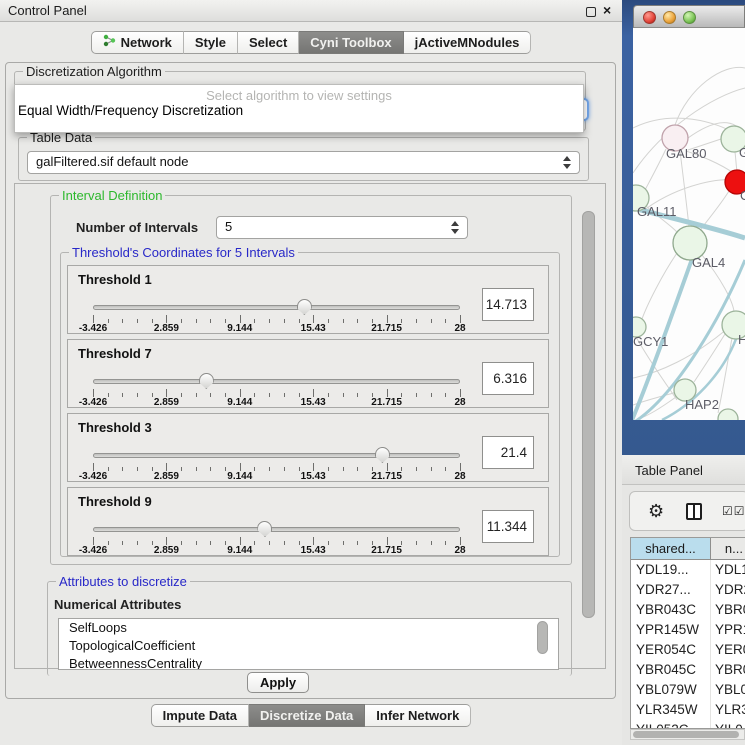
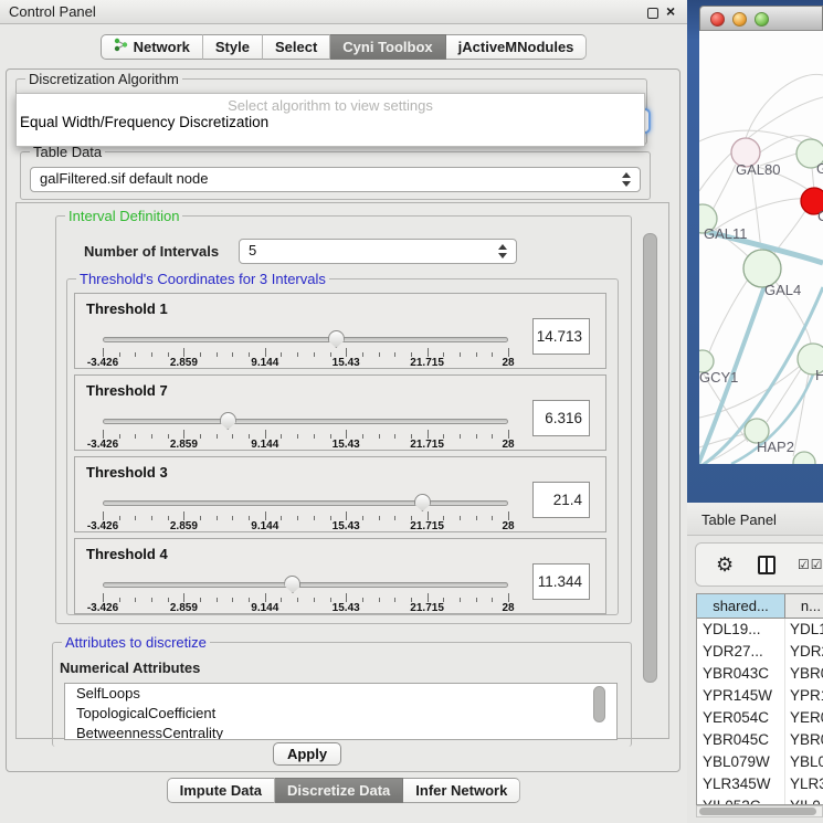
  Control Panel
  ×
  Network
  Style
  Select
  Cyni Toolbox
  jActiveMNodules
  Discretization Algorithm
  Select algorithm to view settings
  Equal Width/Frequency Discretization
  Table Data
  galFiltered.sif default node
  Interval Definition
  Number of Intervals
  5
- Threshold's Coordinates for 5 Intervals
+ Threshold's Coordinates for 3 Intervals
  Threshold 1
  -3.426
  2.859
  9.144
  15.43
  21.715
  28
  14.713
  Threshold 7
  -3.426
  2.859
  9.144
  15.43
  21.715
  28
  6.316
  Threshold 3
  -3.426
  2.859
  9.144
  15.43
  21.715
  28
  21.4
- Threshold 9
+ Threshold 4
  -3.426
  2.859
  9.144
  15.43
  21.715
  28
  11.344
  Attributes to discretize
  Numerical Attributes
  SelfLoops
  TopologicalCoefficient
  BetweennessCentrality
  Apply
  Impute Data
  Discretize Data
  Infer Network
  GAL80
  GAL11
  GAL4
  GCY1
  H
  HAP2
  Table Panel
  ⚙
  ☑☑
  shared...
  n...
  YDL19...
  YDL
  YDR27...
  YDR
  YBR043C
  YBR
  YPR145W
  YPR
  YER054C
  YER
  YBR045C
  YBR
  YBL079W
  YBL0
  YLR345W
  YLR
